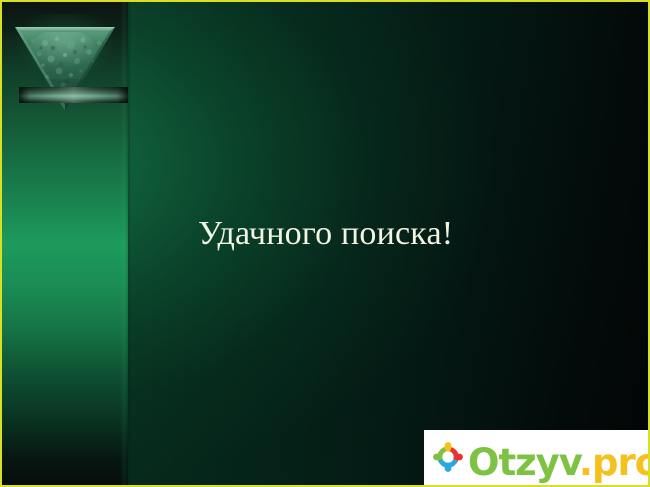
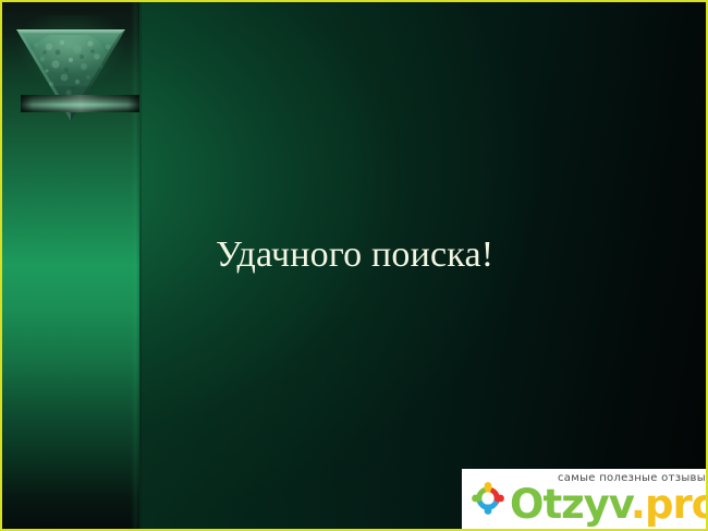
  Удачного поиска!
+ самые полезные отзывы
  Otzyv.pro
